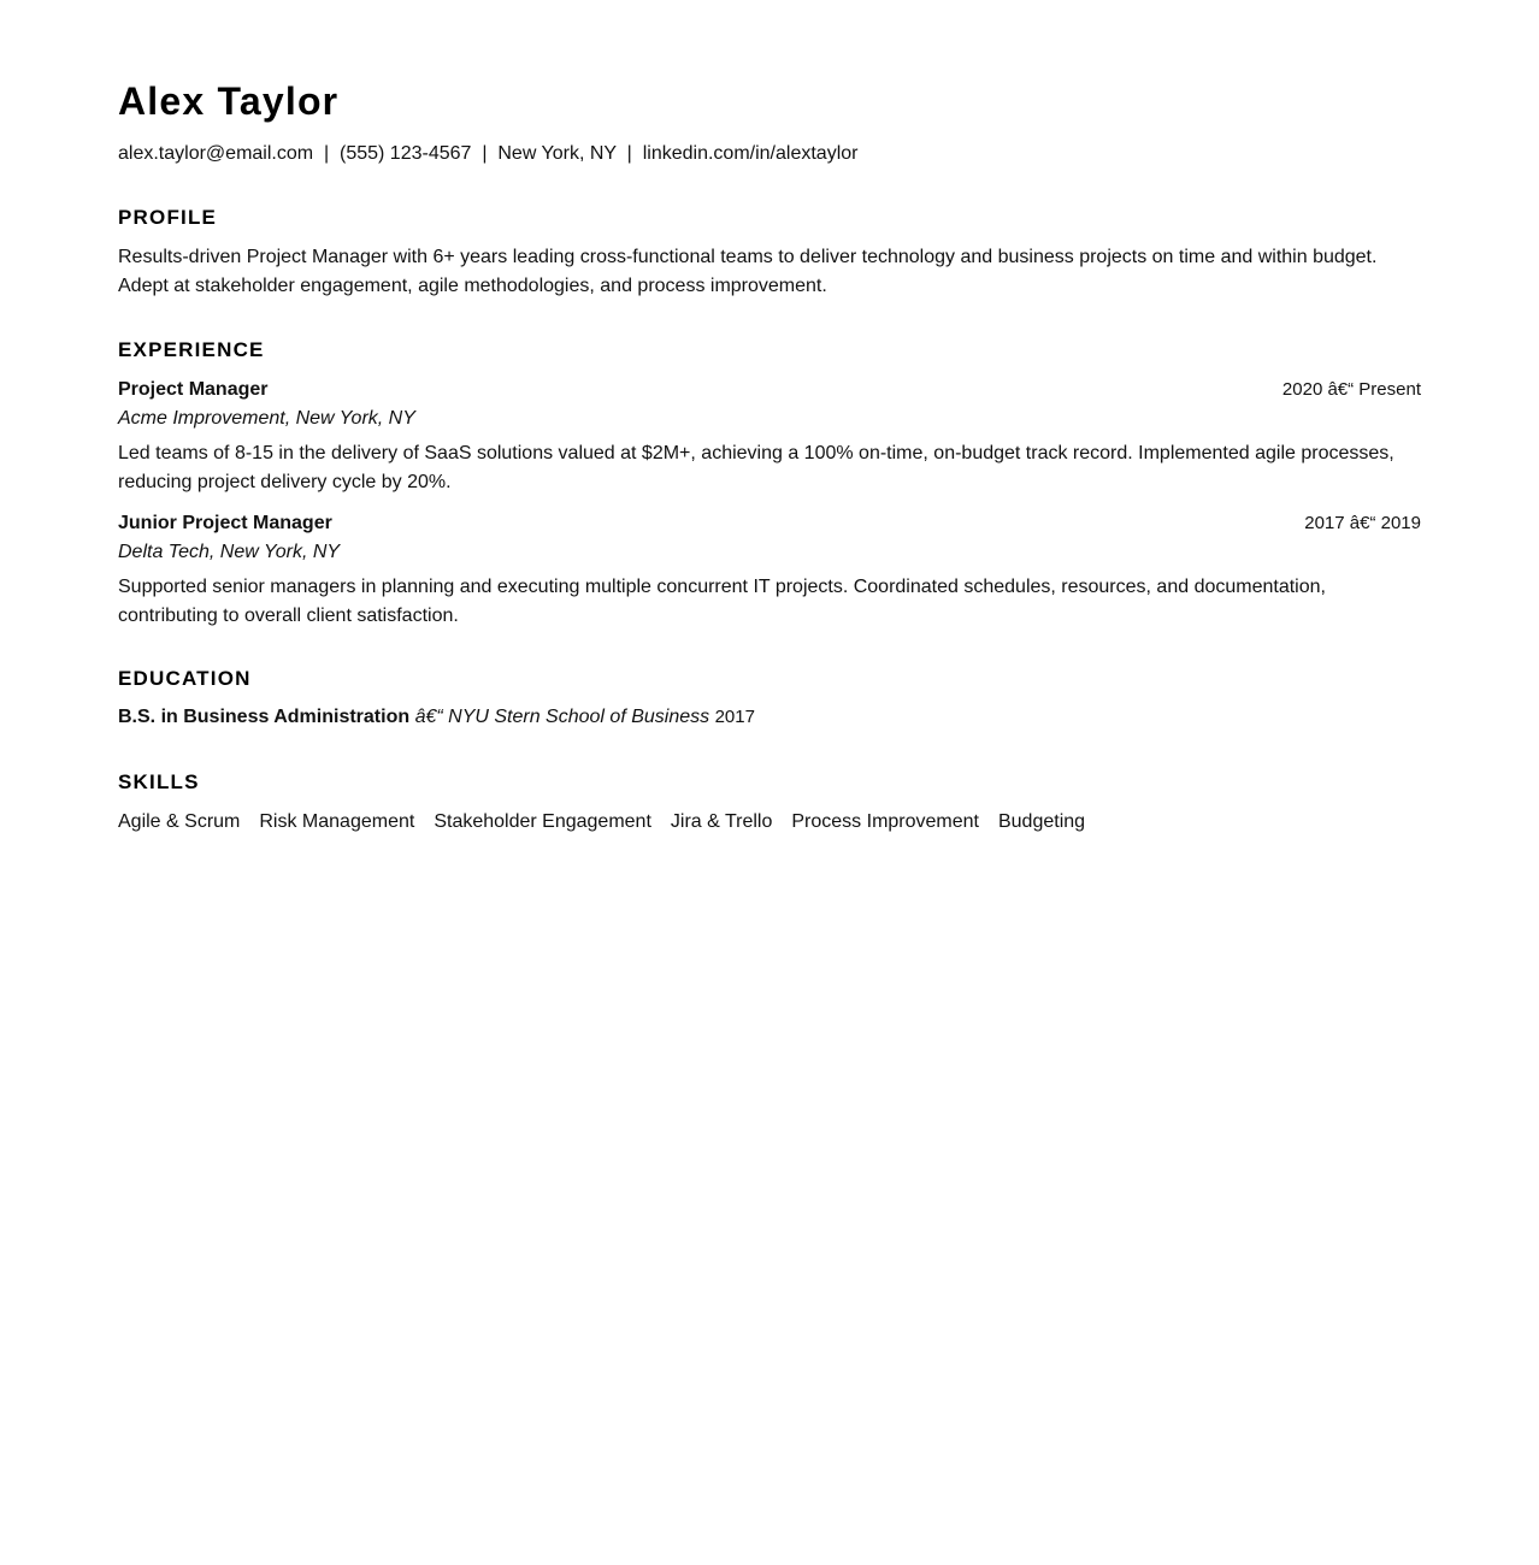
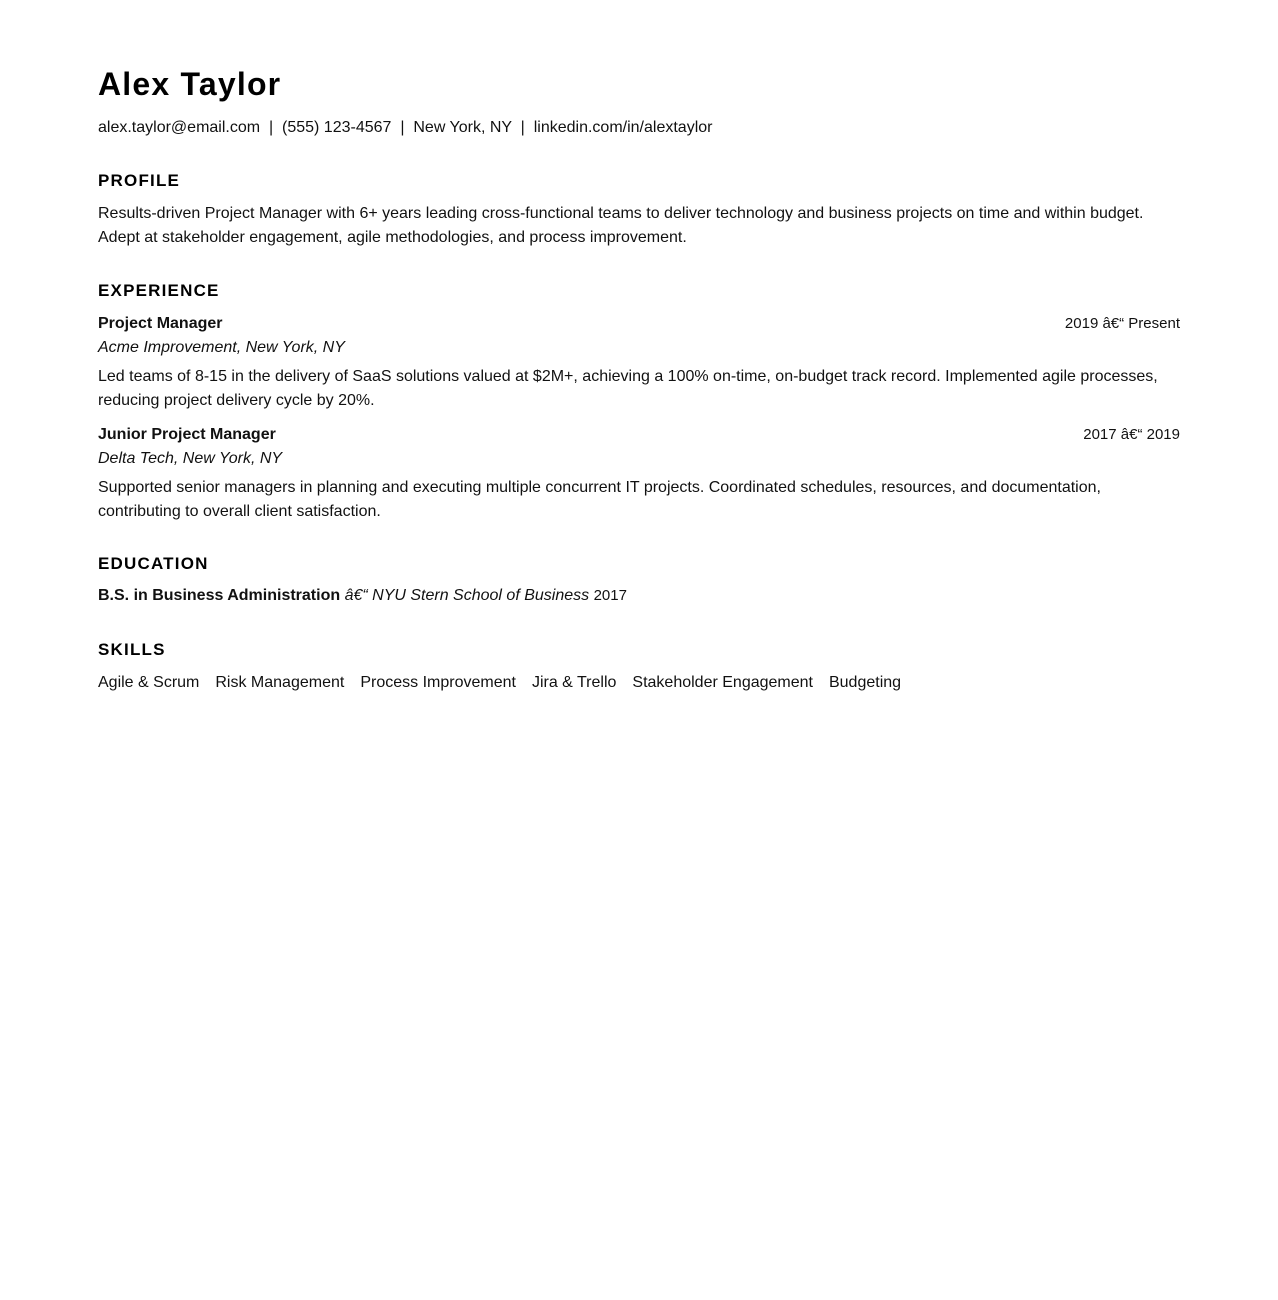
  Alex Taylor
  alex.taylor@email.com | (555) 123-4567 | New York, NY | linkedin.com/in/alextaylor
  PROFILE
  Results-driven Project Manager with 6+ years leading cross-functional teams to deliver technology and business projects on time and within budget. Adept at stakeholder engagement, agile methodologies, and process improvement.
  EXPERIENCE
  Project Manager
- 2020 â€“ Present
+ 2019 â€“ Present
  Acme Improvement, New York, NY
  Led teams of 8-15 in the delivery of SaaS solutions valued at $2M+, achieving a 100% on-time, on-budget track record. Implemented agile processes, reducing project delivery cycle by 20%.
  Junior Project Manager
  2017 â€“ 2019
  Delta Tech, New York, NY
  Supported senior managers in planning and executing multiple concurrent IT projects. Coordinated schedules, resources, and documentation, contributing to overall client satisfaction.
  EDUCATION
  B.S. in Business Administration â€“ NYU Stern School of Business 2017
  SKILLS
  Agile & Scrum
  Risk Management
- Stakeholder Engagement
+ Process Improvement
  Jira & Trello
- Process Improvement
+ Stakeholder Engagement
  Budgeting
